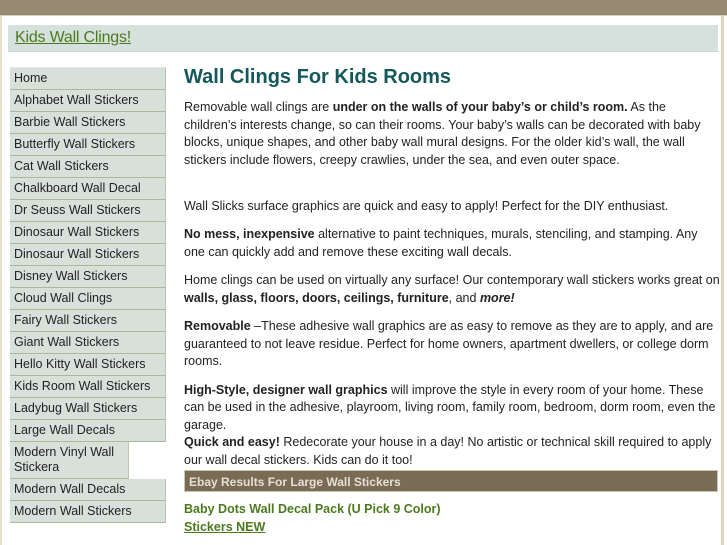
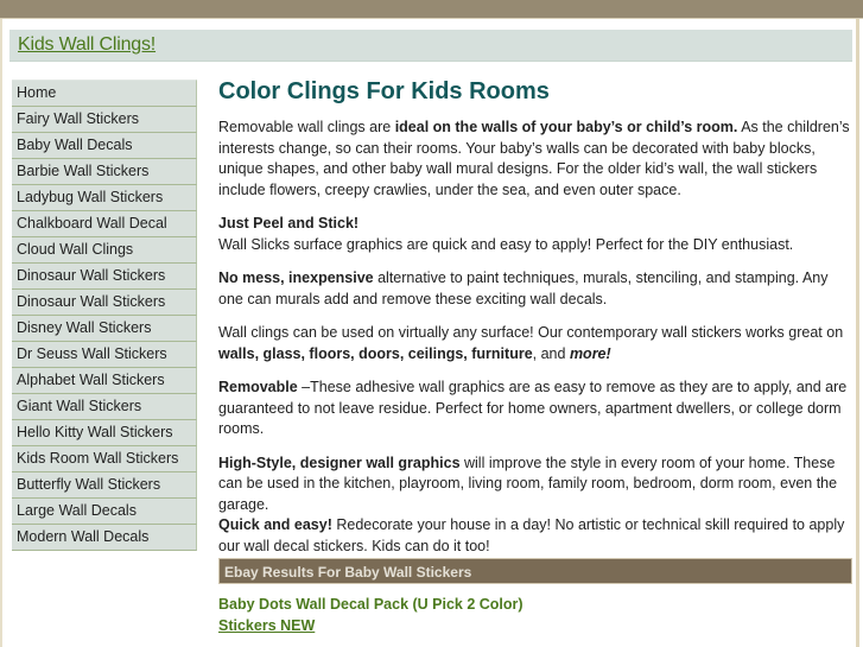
  Kids Wall Clings!
  Home
- Alphabet Wall Stickers
+ Fairy Wall Stickers
+ Baby Wall Decals
  Barbie Wall Stickers
- Butterfly Wall Stickers
+ Ladybug Wall Stickers
- Cat Wall Stickers
  Chalkboard Wall Decal
- Dr Seuss Wall Stickers
+ Cloud Wall Clings
  Dinosaur Wall Stickers
  Dinosaur Wall Stickers
  Disney Wall Stickers
- Cloud Wall Clings
+ Dr Seuss Wall Stickers
- Fairy Wall Stickers
+ Alphabet Wall Stickers
  Giant Wall Stickers
  Hello Kitty Wall Stickers
  Kids Room Wall Stickers
- Ladybug Wall Stickers
+ Butterfly Wall Stickers
  Large Wall Decals
- Modern Vinyl Wall Stickera
  Modern Wall Decals
- Modern Wall Stickers
- Wall Clings For Kids Rooms
+ Color Clings For Kids Rooms
- Removable wall clings are under on the walls of your baby’s or child’s room. As the children’s interests change, so can their rooms. Your baby’s walls can be decorated with baby blocks, unique shapes, and other baby wall mural designs. For the older kid’s wall, the wall stickers include flowers, creepy crawlies, under the sea, and even outer space.
+ Removable wall clings are ideal on the walls of your baby’s or child’s room. As the children’s interests change, so can their rooms. Your baby’s walls can be decorated with baby blocks, unique shapes, and other baby wall mural designs. For the older kid’s wall, the wall stickers include flowers, creepy crawlies, under the sea, and even outer space.
+ Just Peel and Stick!
  Wall Slicks surface graphics are quick and easy to apply! Perfect for the DIY enthusiast.
- No mess, inexpensive alternative to paint techniques, murals, stenciling, and stamping. Any one can quickly add and remove these exciting wall decals.
+ No mess, inexpensive alternative to paint techniques, murals, stenciling, and stamping. Any one can murals add and remove these exciting wall decals.
- Home clings can be used on virtually any surface! Our contemporary wall stickers works great on walls, glass, floors, doors, ceilings, furniture, and more!
+ Wall clings can be used on virtually any surface! Our contemporary wall stickers works great on walls, glass, floors, doors, ceilings, furniture, and more!
  Removable –These adhesive wall graphics are as easy to remove as they are to apply, and are guaranteed to not leave residue. Perfect for home owners, apartment dwellers, or college dorm rooms.
- High-Style, designer wall graphics will improve the style in every room of your home. These can be used in the adhesive, playroom, living room, family room, bedroom, dorm room, even the garage.
+ High-Style, designer wall graphics will improve the style in every room of your home. These can be used in the kitchen, playroom, living room, family room, bedroom, dorm room, even the garage.
  Quick and easy! Redecorate your house in a day! No artistic or technical skill required to apply our wall decal stickers. Kids can do it too!
- Ebay Results For Large Wall Stickers
+ Ebay Results For Baby Wall Stickers
- Baby Dots Wall Decal Pack (U Pick 9 Color)
+ Baby Dots Wall Decal Pack (U Pick 2 Color)
  Stickers NEW
